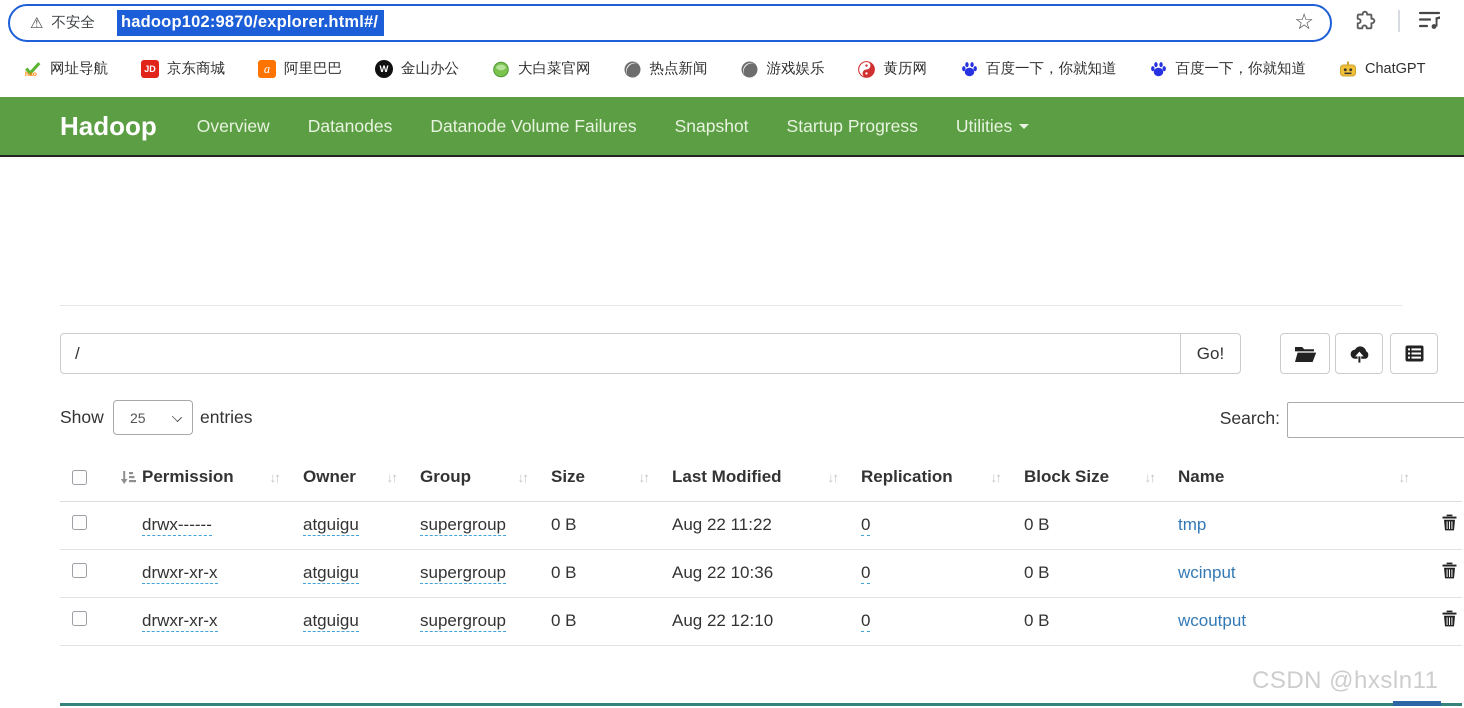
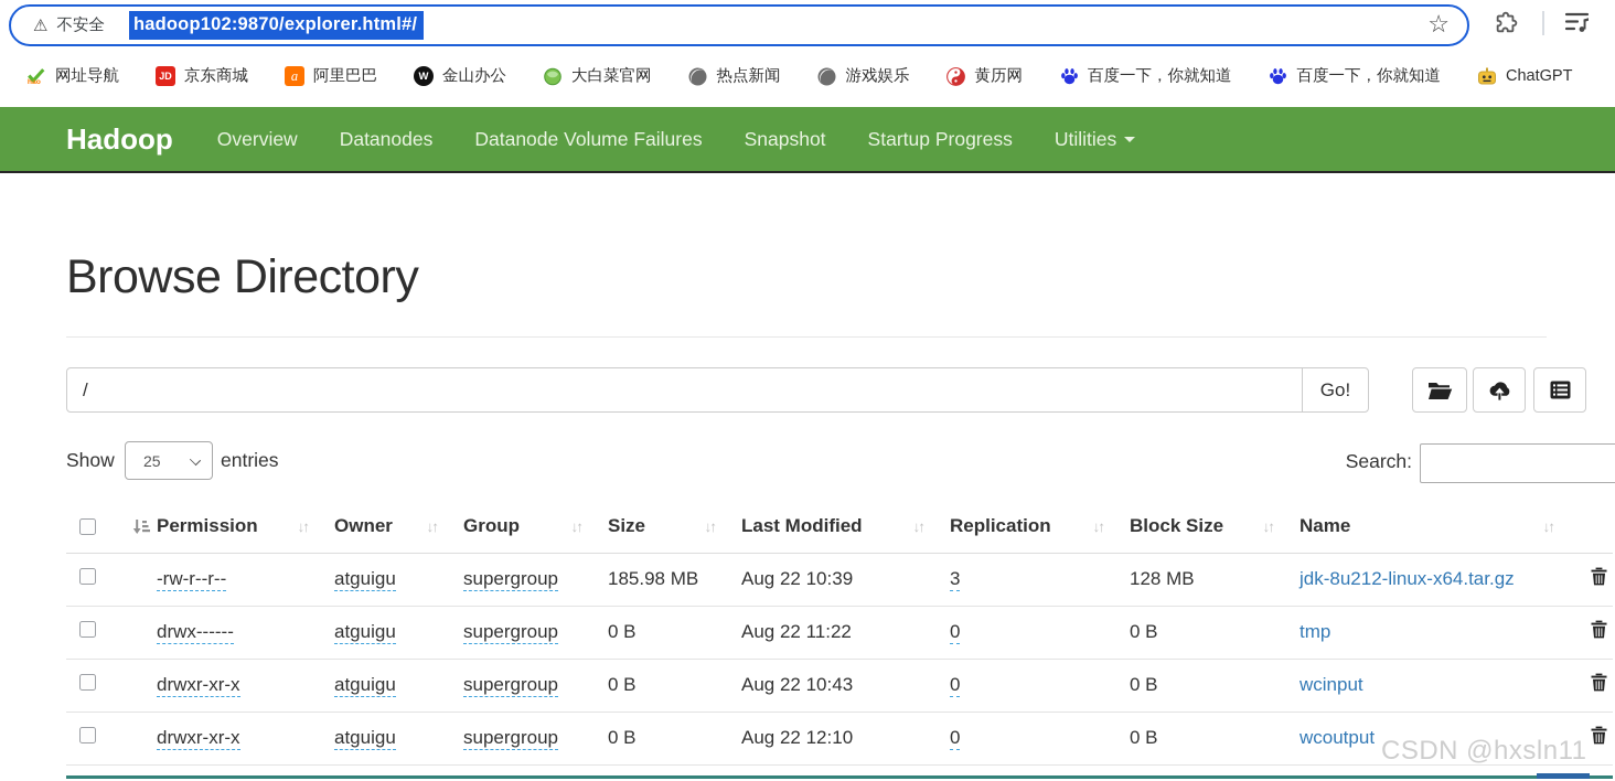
  ⚠
  不安全
  hadoop102:9870/explorer.html#/
  ☆
  网址导航
  JD
  京东商城
  a
  阿里巴巴
  W
  金山办公
  大白菜官网
  热点新闻
  游戏娱乐
  黄历网
  百度一下，你就知道
  百度一下，你就知道
  ChatGPT
  Hadoop
  Overview
  Datanodes
  Datanode Volume Failures
  Snapshot
  Startup Progress
  Utilities
+ Browse Directory
  /
  Go!
  Show
  25
  entries
  Search:
  	Permission ↓↑	Owner ↓↑	Group ↓↑	Size ↓↑	Last Modified ↓↑	Replication ↓↑	Block Size ↓↑	Name ↓↑
+ 	-rw-r--r--	atguigu	supergroup	185.98 MB	Aug 22 10:39	3	128 MB	jdk-8u212-linux-x64.tar.gz
  	drwx------	atguigu	supergroup	0 B	Aug 22 11:22	0	0 B	tmp
- 	drwxr-xr-x	atguigu	supergroup	0 B	Aug 22 10:36	0	0 B	wcinput
+ 	drwxr-xr-x	atguigu	supergroup	0 B	Aug 22 10:43	0	0 B	wcinput
  	drwxr-xr-x	atguigu	supergroup	0 B	Aug 22 12:10	0	0 B	wcoutput
  CSDN @hxsln11
